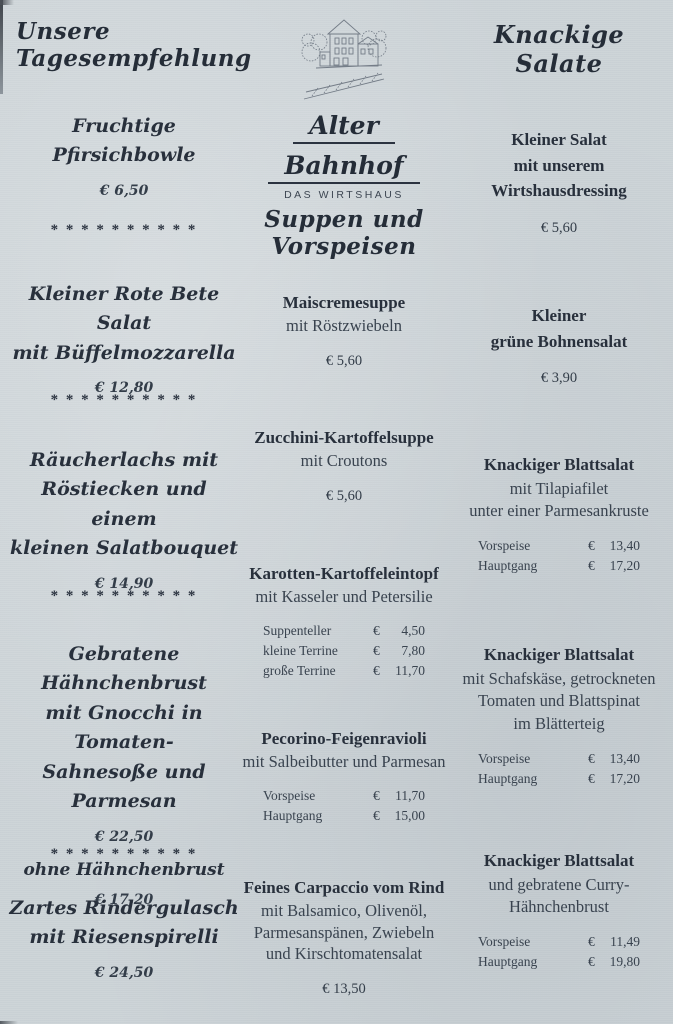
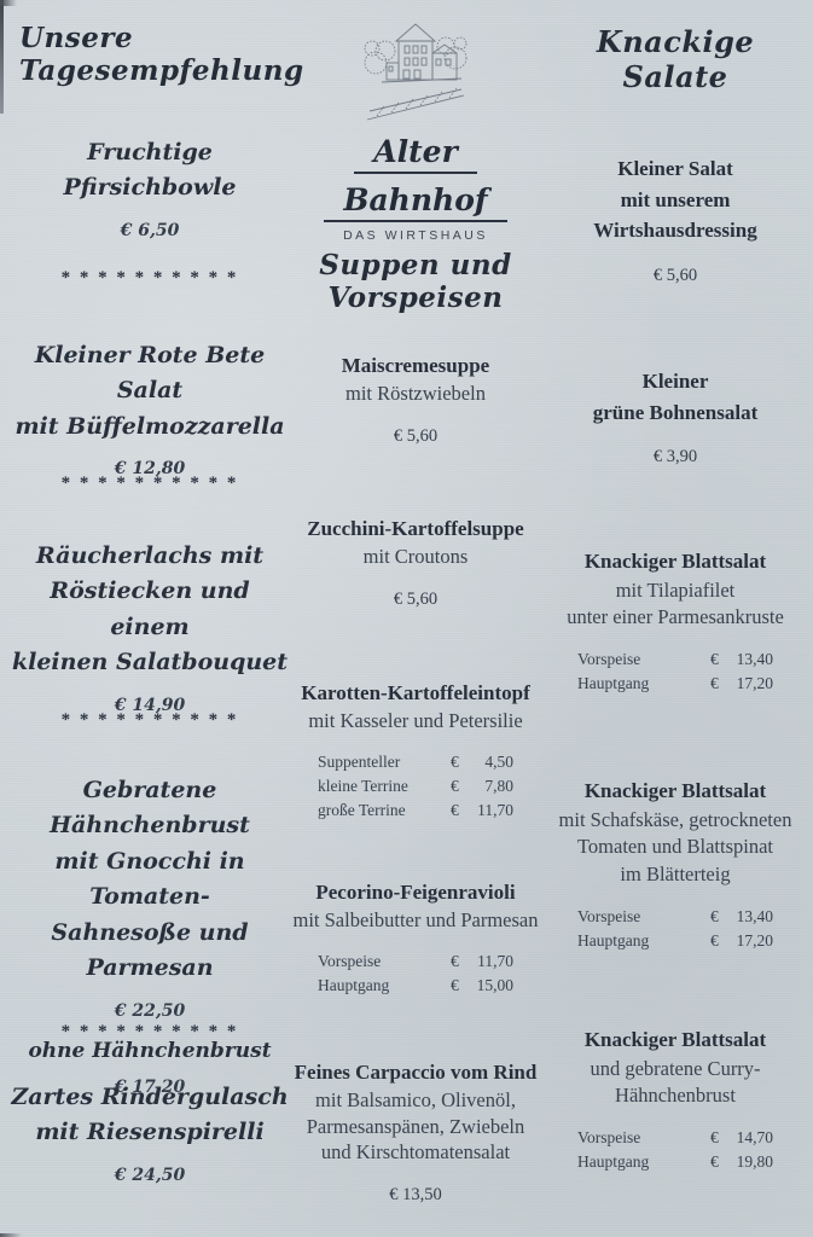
  Unsere Tagesempfehlung
  Knackige Salate
  Alter
  Bahnhof
  DAS WIRTSHAUS
  Suppen und Vorspeisen
  Fruchtige
  Pfirsichbowle
  € 6,50
  * * * * * * * * * *
  Kleiner Rote Bete Salat
  mit Büffelmozzarella
  € 12,80
  * * * * * * * * * *
  Räucherlachs mit
  Röstiecken und einem
  kleinen Salatbouquet
  € 14,90
  * * * * * * * * * *
  Gebratene Hähnchenbrust
  mit Gnocchi in Tomaten-
  Sahnesoße und Parmesan
  € 22,50
  ohne Hähnchenbrust
  € 17,20
  * * * * * * * * * *
  Zartes Rindergulasch
  mit Riesenspirelli
  € 24,50
  Maiscremesuppe
  mit Röstzwiebeln
  € 5,60
  Zucchini-Kartoffelsuppe
  mit Croutons
  € 5,60
  Karotten-Kartoffeleintopf
  mit Kasseler und Petersilie
  Suppenteller
  €
  4,50
  kleine Terrine
  €
  7,80
  große Terrine
  €
  11,70
  Pecorino-Feigenravioli
  mit Salbeibutter und Parmesan
  Vorspeise
  €
  11,70
  Hauptgang
  €
  15,00
  Feines Carpaccio vom Rind
  mit Balsamico, Olivenöl,
  Parmesanspänen, Zwiebeln
  und Kirschtomatensalat
  € 13,50
  Kleiner Salat
  mit unserem
  Wirtshausdressing
  € 5,60
  Kleiner
  grüne Bohnensalat
  € 3,90
  Knackiger Blattsalat
  mit Tilapiafilet
  unter einer Parmesankruste
  Vorspeise
  €
  13,40
  Hauptgang
  €
  17,20
  Knackiger Blattsalat
  mit Schafskäse, getrockneten
  Tomaten und Blattspinat
  im Blätterteig
  Vorspeise
  €
  13,40
  Hauptgang
  €
  17,20
  Knackiger Blattsalat
  und gebratene Curry-
  Hähnchenbrust
  Vorspeise
  €
- 11,49
+ 14,70
  Hauptgang
  €
  19,80
